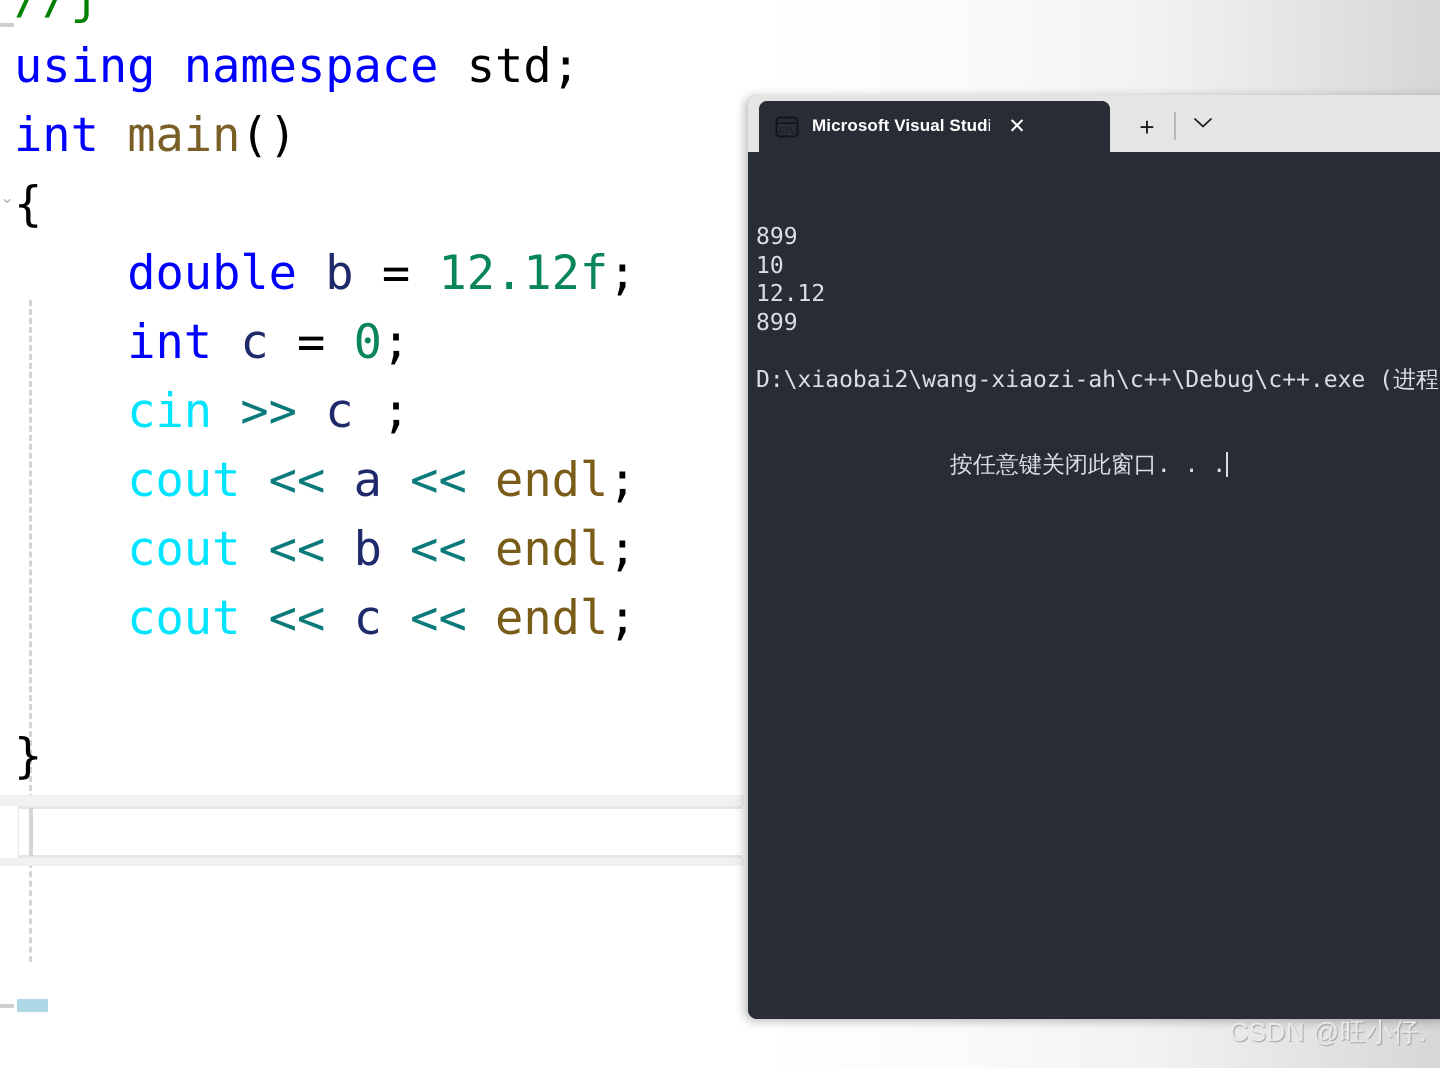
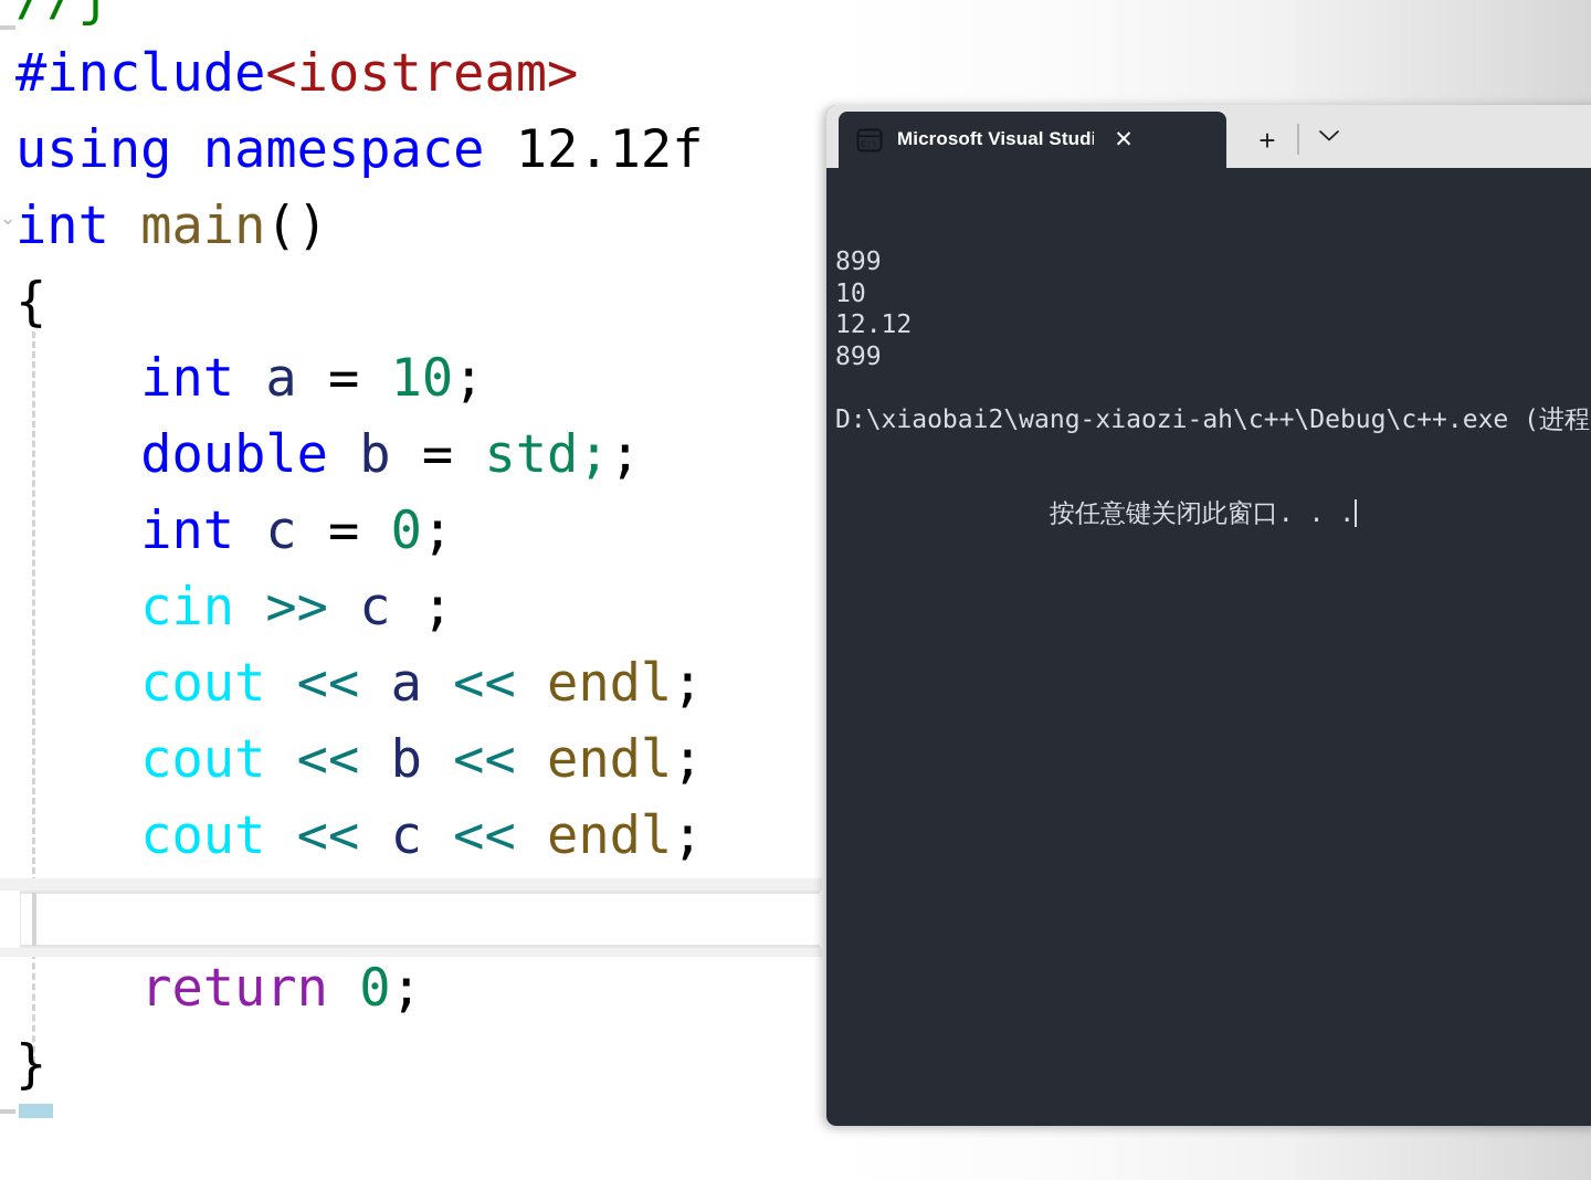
  ⌄
+ #include<iostream>
- using namespace std;
+ using namespace 12.12f
  int main()
  {
+ int a = 10;
- double b = 12.12f;
+ double b = std;;
  int c = 0;
  cin >> c ;
  cout << a << endl;
  cout << b << endl;
  cout << c << endl;
+ return 0;
  }
  Microsoft Visual Stud
  ✕
  +
  899
  10
  12.12
  899
  D:\xiaobai2\wang-xiaozi-ah\c++\Debug\c++.exe (进程
  按任意键关闭此窗口. . .
- CSDN @旺小仔.
